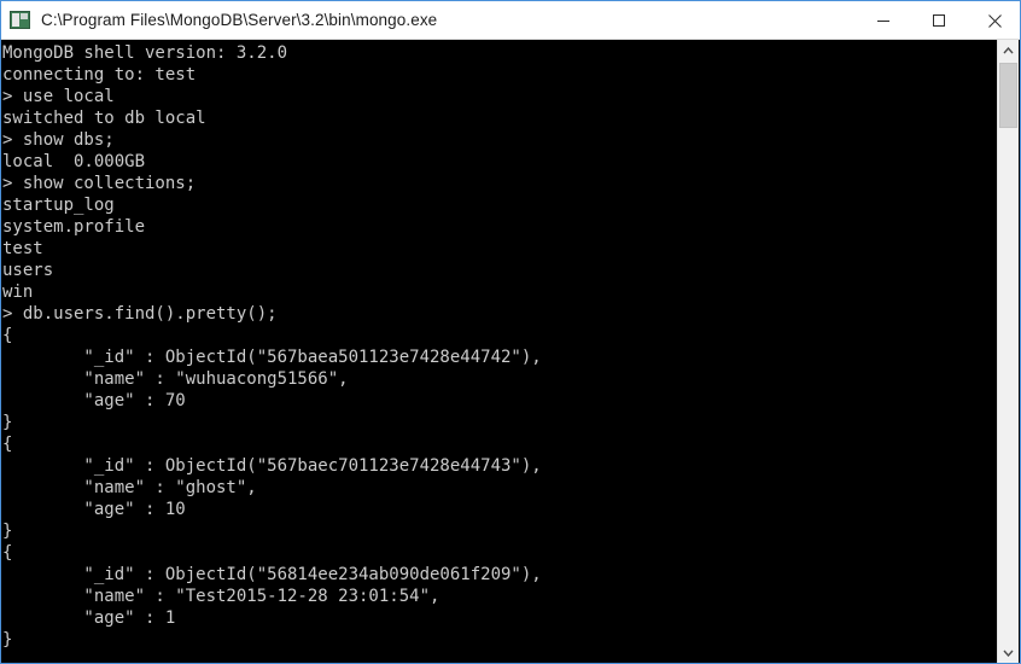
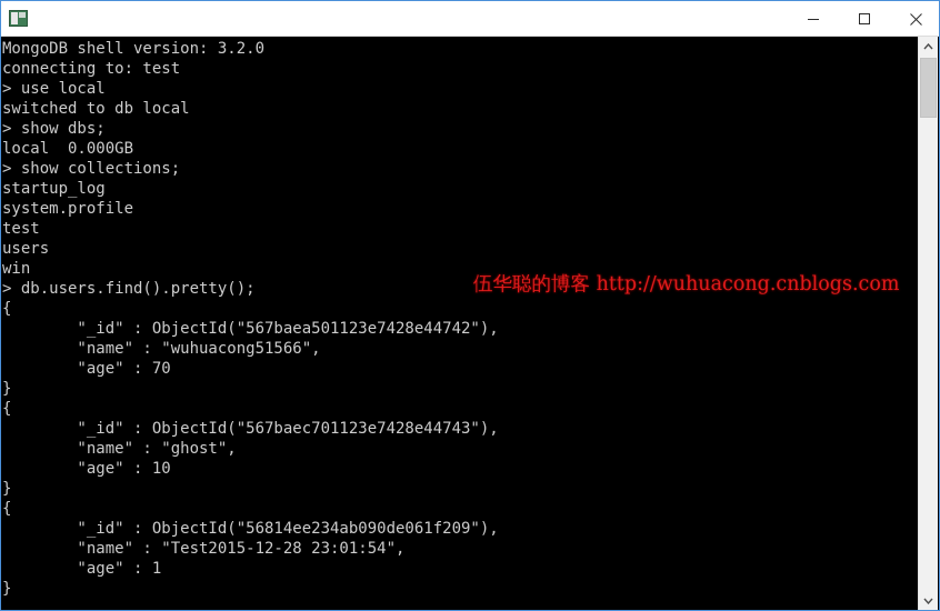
- C:\Program Files\MongoDB\Server\3.2\bin\mongo.exe
  MongoDB shell version: 3.2.0
  connecting to: test
  > use local
  switched to db local
  > show dbs;
  local 0.000GB
  > show collections;
  startup_log
  system.profile
  test
  users
  win
  > db.users.find().pretty();
  {
  "_id" : ObjectId("567baea501123e7428e44742"),
  "name" : "wuhuacong51566",
  "age" : 70
  }
  {
  "_id" : ObjectId("567baec701123e7428e44743"),
  "name" : "ghost",
  "age" : 10
  }
  {
  "_id" : ObjectId("56814ee234ab090de061f209"),
  "name" : "Test2015-12-28 23:01:54",
  "age" : 1
  }
+ 伍华聪的博客 http://wuhuacong.cnblogs.com
